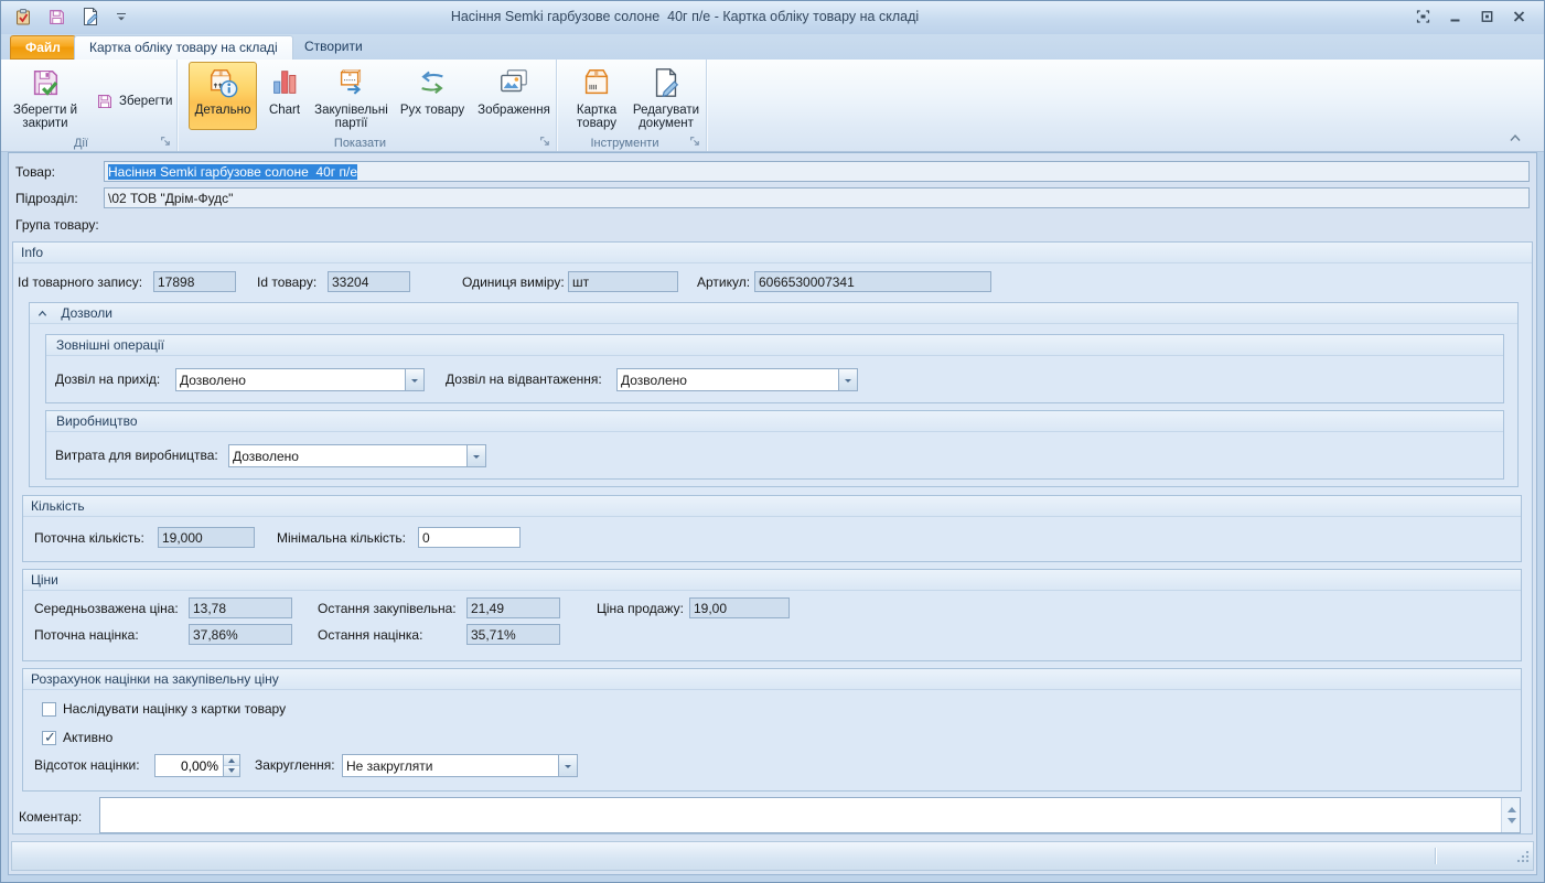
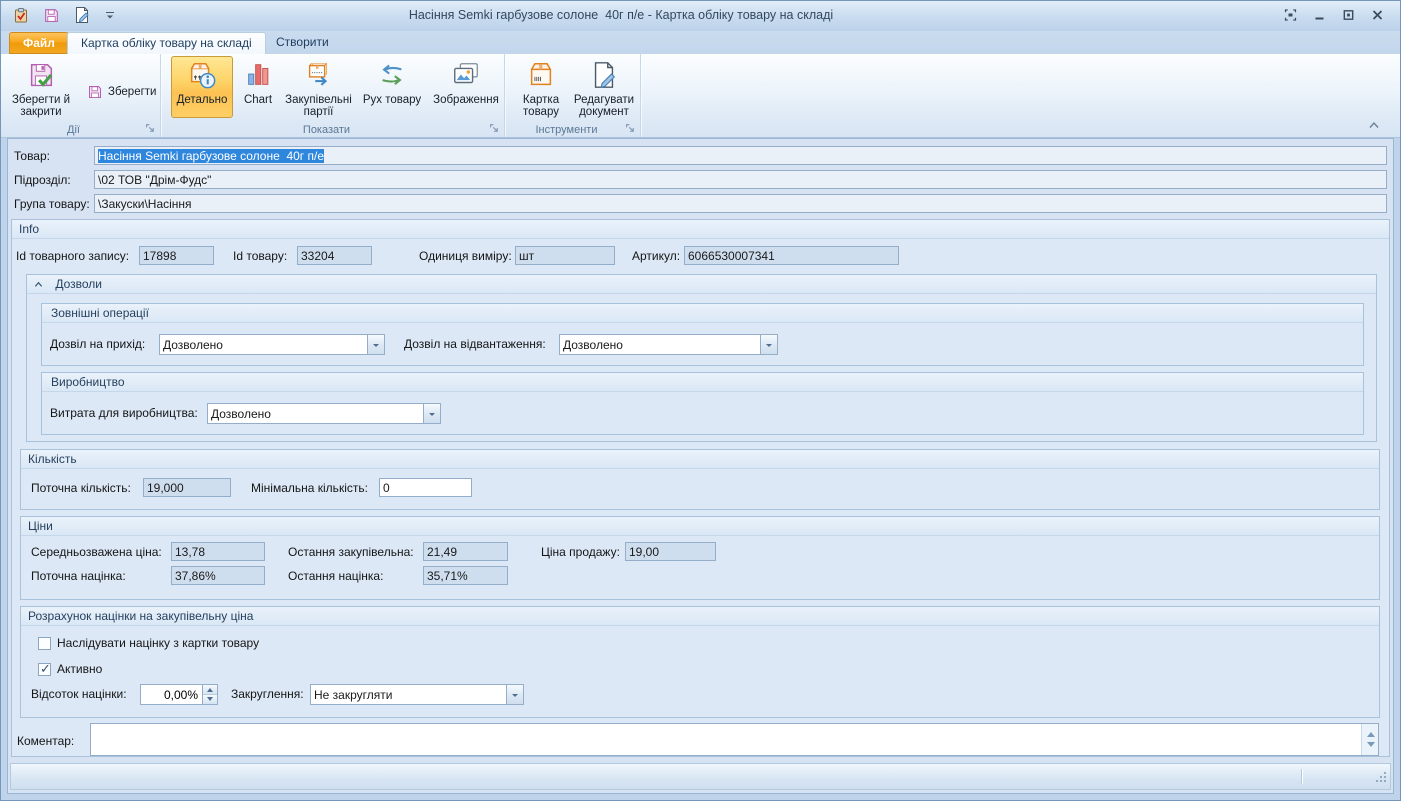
  Насіння Semki гарбузове солоне 40г п/е - Картка обліку товару на складі
  Файл
  Картка обліку товару на складі
  Створити
  Зберегти й закрити
  Зберегти
  Дії
  Детально
  Chart
  Закупівельні партії
  Рух товару
  Зображення
  Показати
  Картка товару
  Редагувати документ
  Інструменти
  Товар:
  Насіння Semki гарбузове солоне 40г п/е
  Підрозділ:
  \02 ТОВ "Дрім-Фудс"
  Група товару:
+ \Закуски\Насіння
  Info
  Id товарного запису:
  17898
  Id товару:
  33204
  Одиниця виміру:
  шт
  Артикул:
  6066530007341
  Дозволи
  Зовнішні операції
  Дозвіл на прихід:
  Дозволено
  Дозвіл на відвантаження:
  Дозволено
  Виробництво
  Витрата для виробництва:
  Дозволено
  Кількість
  Поточна кількість:
  19,000
  Мінімальна кількість:
  0
  Ціни
  Середньозважена ціна:
  13,78
  Остання закупівельна:
  21,49
  Ціна продажу:
  19,00
  Поточна націнка:
  37,86%
  Остання націнка:
  35,71%
- Розрахунок націнки на закупівельну ціну
+ Розрахунок націнки на закупівельну ціна
  Наслідувати націнку з картки товару
  Активно
  Відсоток націнки:
  0,00%
  Закруглення:
  Не закругляти
  Коментар:
